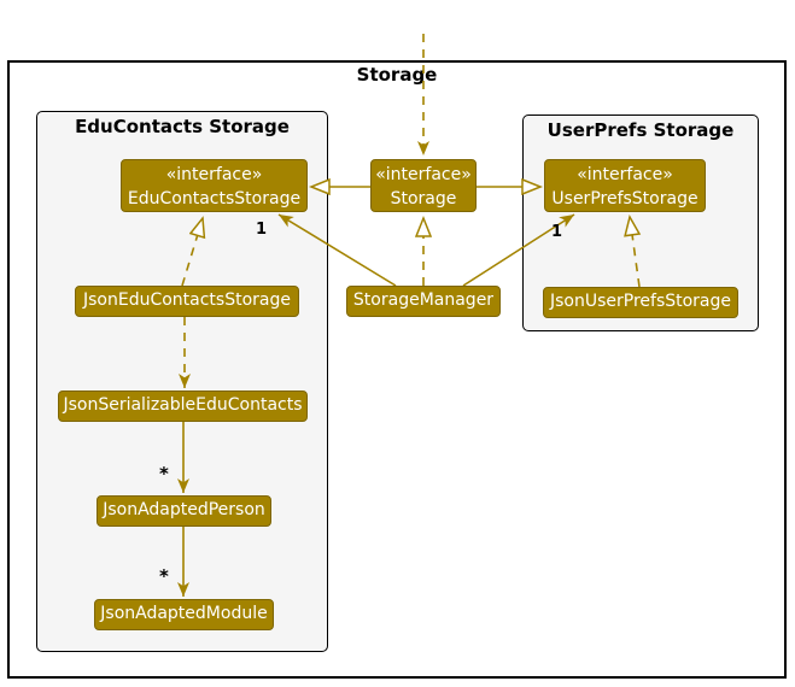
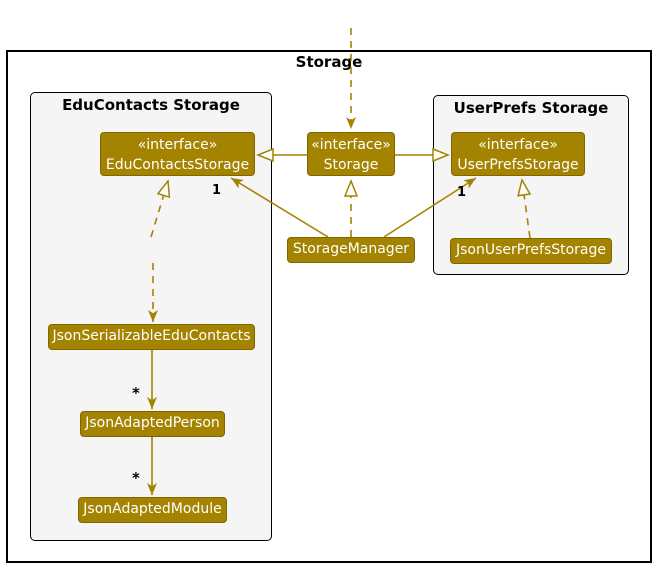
  Storage
  EduContacts Storage
  UserPrefs Storage
  «interface»
  EduContactsStorage
  «interface»
  Storage
  «interface»
  UserPrefsStorage
- JsonEduContactsStorage
  StorageManager
  JsonUserPrefsStorage
  JsonSerializableEduContacts
  JsonAdaptedPerson
  JsonAdaptedModule
  1
  1
  *
  *
